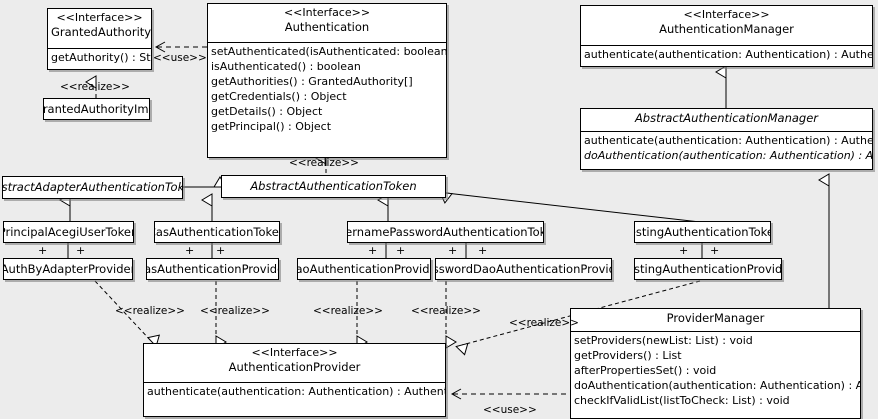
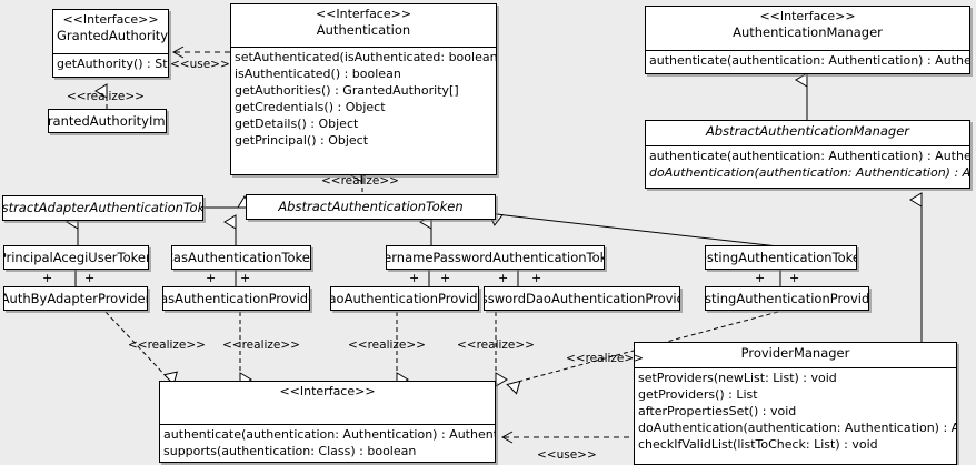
  <<Interface>>
  GrantedAuthority
  getAuthority() : St
  rantedAuthorityIm
  <<Interface>>
  Authentication
  setAuthenticated(isAuthenticated: boolean
  isAuthenticated() : boolean
  getAuthorities() : GrantedAuthority[]
  getCredentials() : Object
  getDetails() : Object
  getPrincipal() : Object
  <<Interface>>
  AuthenticationManager
  authenticate(authentication: Authentication) : Authe
  AbstractAuthenticationManager
  authenticate(authentication: Authentication) : Authe
  doAuthentication(authentication: Authentication) : A
  stractAdapterAuthenticationTok
  AbstractAuthenticationToken
  rincipalAcegiUserToke
  asAuthenticationToke
  ernamePasswordAuthenticationTok
  stingAuthenticationTok
  AuthByAdapterProvide
  asAuthenticationProvid
  aoAuthenticationProvid
  sswordDaoAuthenticationProvi
  stingAuthenticationProvid
  <<Interface>>
- AuthenticationProvider
  authenticate(authentication: Authentication) : Authen
+ supports(authentication: Class) : boolean
  ProviderManager
  setProviders(newList: List) : void
  getProviders() : List
  afterPropertiesSet() : void
  doAuthentication(authentication: Authentication) : A
  checkIfValidList(listToCheck: List) : void
  <<use>>
  <<realize>>
  <<realize>>
  <<realize>>
  <<realize>>
  <<realize>>
  <<realize>>
  <<realize>>
  <<use>>
  +
  +
  +
  +
  +
  +
  +
  +
  +
  +
